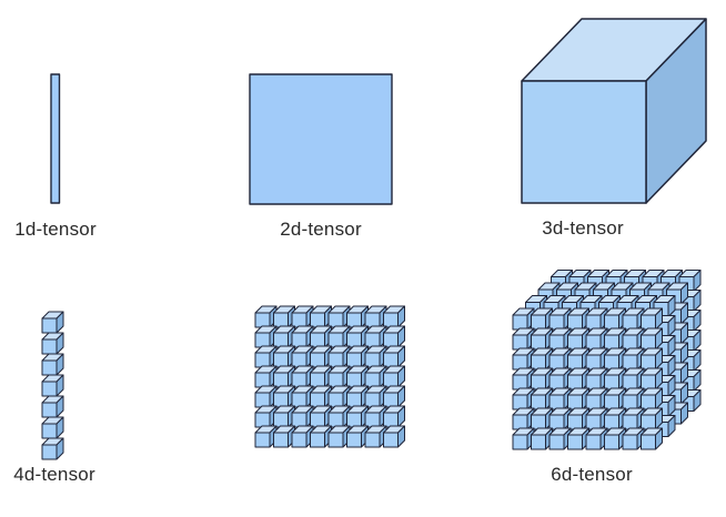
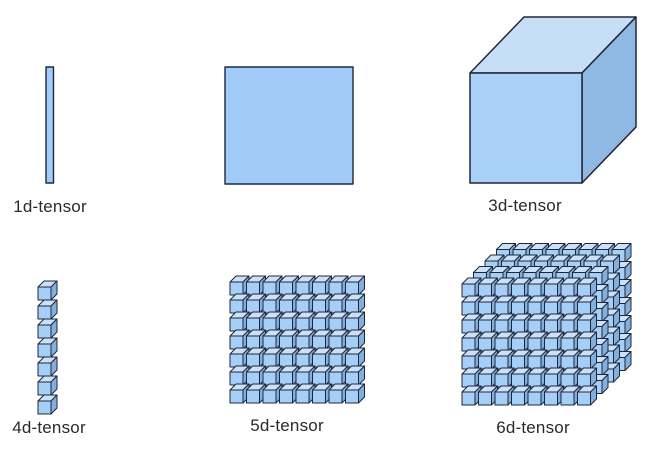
  1d-tensor
- 2d-tensor
  3d-tensor
  4d-tensor
+ 5d-tensor
  6d-tensor
